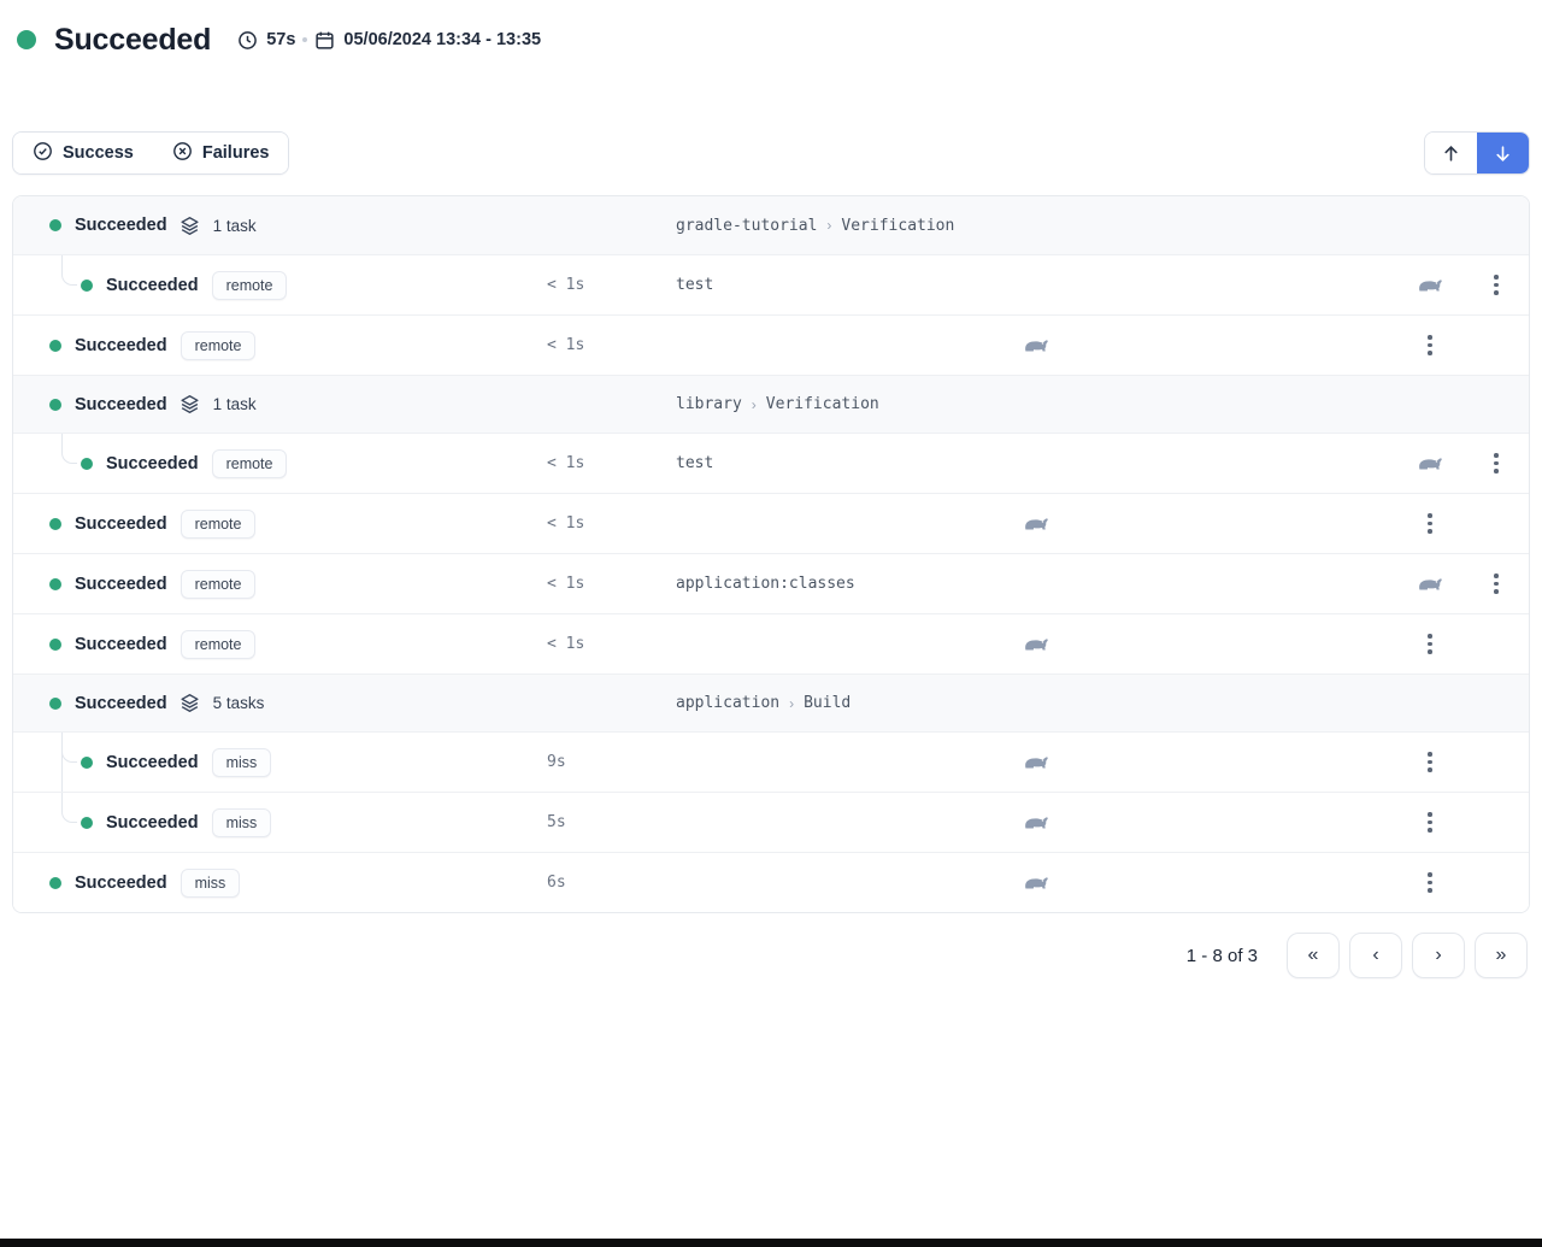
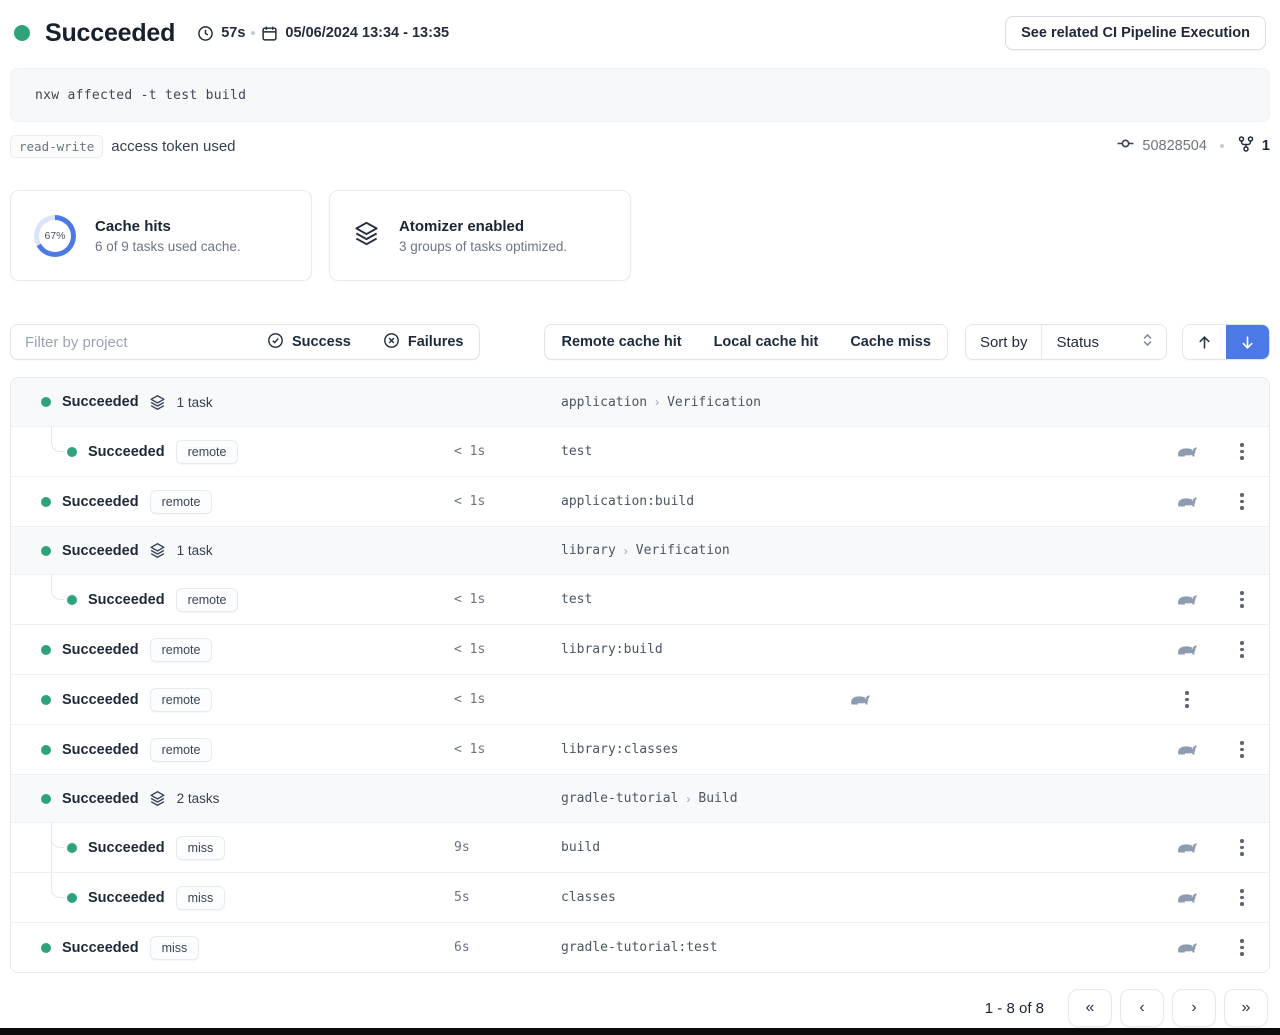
  Succeeded
  57s
  05/06/2024 13:34 - 13:35
+ See related CI Pipeline Execution
+ nxw affected -t test build
+ read-write
+ access token used
+ 50828504
+ 1
+ 67%
+ Cache hits
+ 6 of 9 tasks used cache.
+ Atomizer enabled
+ 3 groups of tasks optimized.
+ Filter by project
  Success
  Failures
+ Remote cache hit
+ Local cache hit
+ Cache miss
+ Sort by
+ Status
  Succeeded
  1 task
- gradle-tutorial
+ application
  ›
  Verification
  Succeeded
  remote
  < 1s
  test
  Succeeded
  remote
  < 1s
+ application:build
  Succeeded
  1 task
  library
  ›
  Verification
  Succeeded
  remote
  < 1s
  test
  Succeeded
  remote
  < 1s
+ library:build
  Succeeded
  remote
  < 1s
- application:classes
  Succeeded
  remote
  < 1s
+ library:classes
  Succeeded
- 5 tasks
+ 2 tasks
- application
+ gradle-tutorial
  ›
  Build
  Succeeded
  miss
  9s
+ build
  Succeeded
  miss
  5s
+ classes
  Succeeded
  miss
  6s
+ gradle-tutorial:test
- 1 - 8 of 3
+ 1 - 8 of 8
  «
  ‹
  ›
  »
